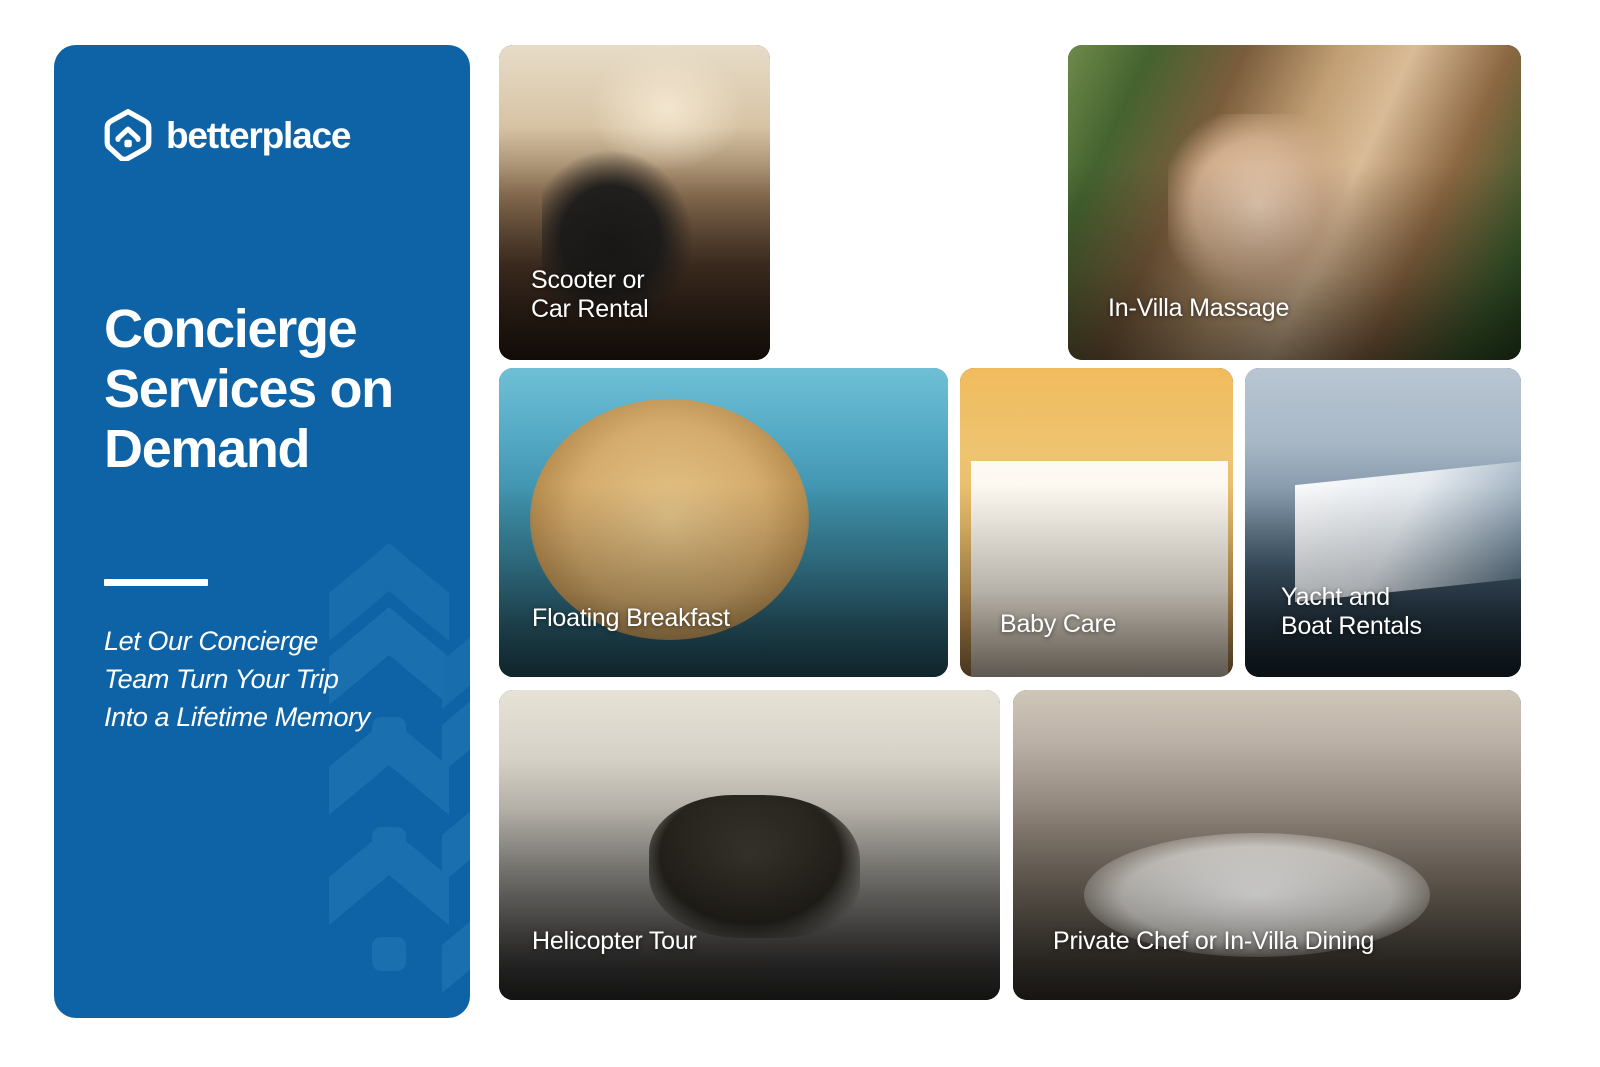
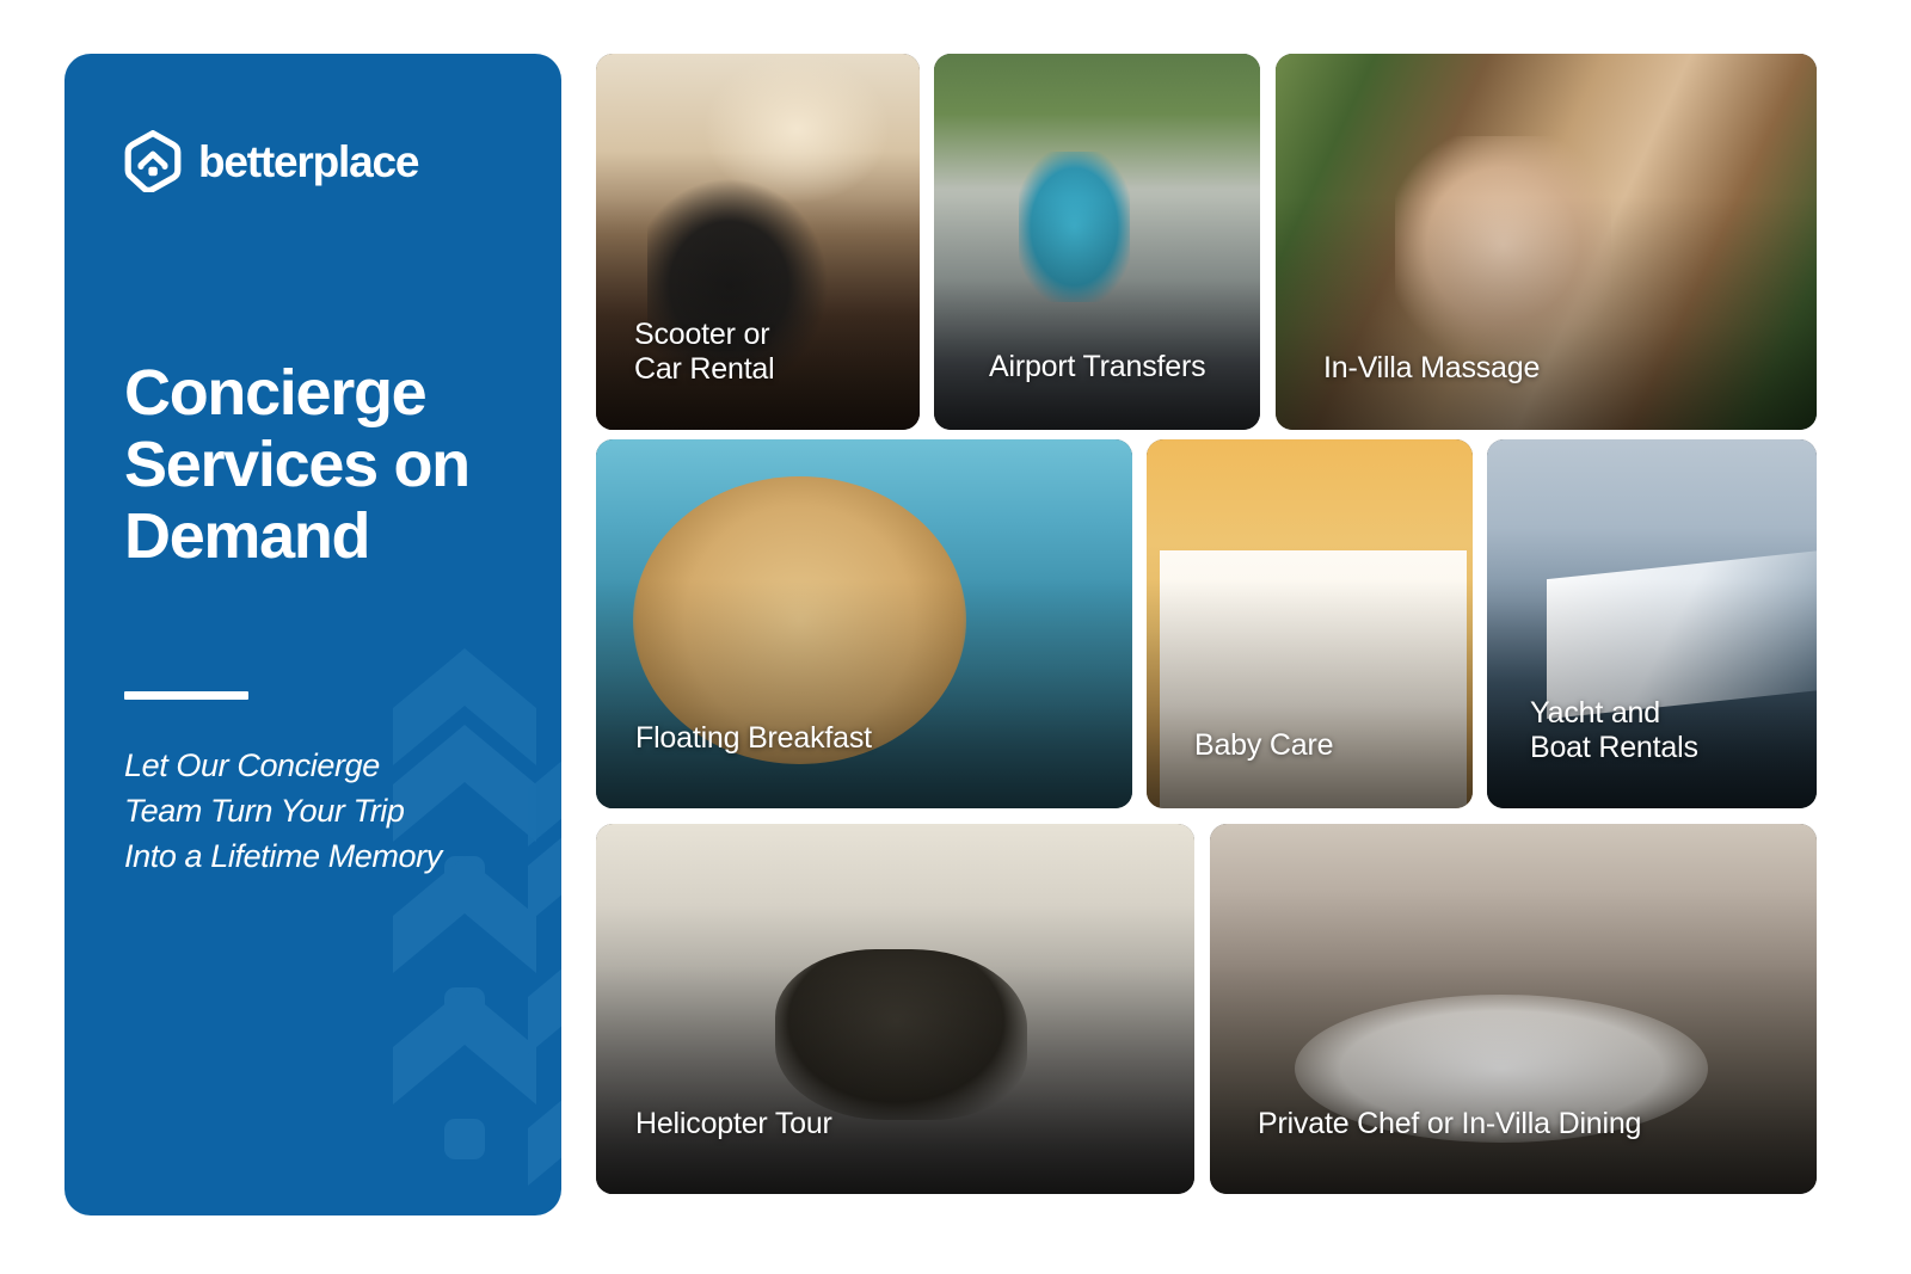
  betterplace
  Concierge
  Services on
  Demand
  Let Our Concierge
  Team Turn Your Trip
  Into a Lifetime Memory
  Scooter or
  Car Rental
+ Airport Transfers
  In-Villa Massage
  Floating Breakfast
  Baby Care
  Yacht and
  Boat Rentals
  Helicopter Tour
  Private Chef or In-Villa Dining
